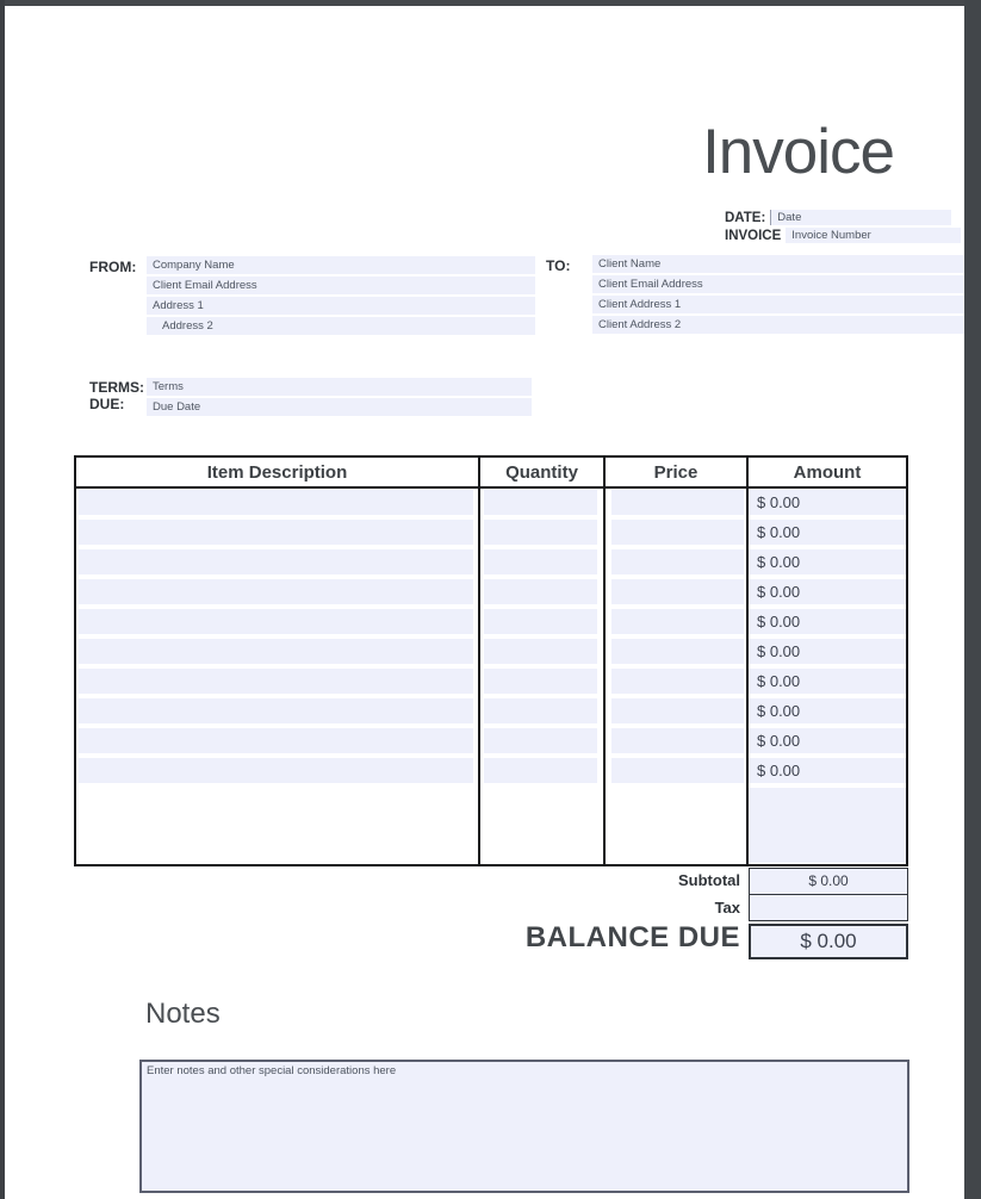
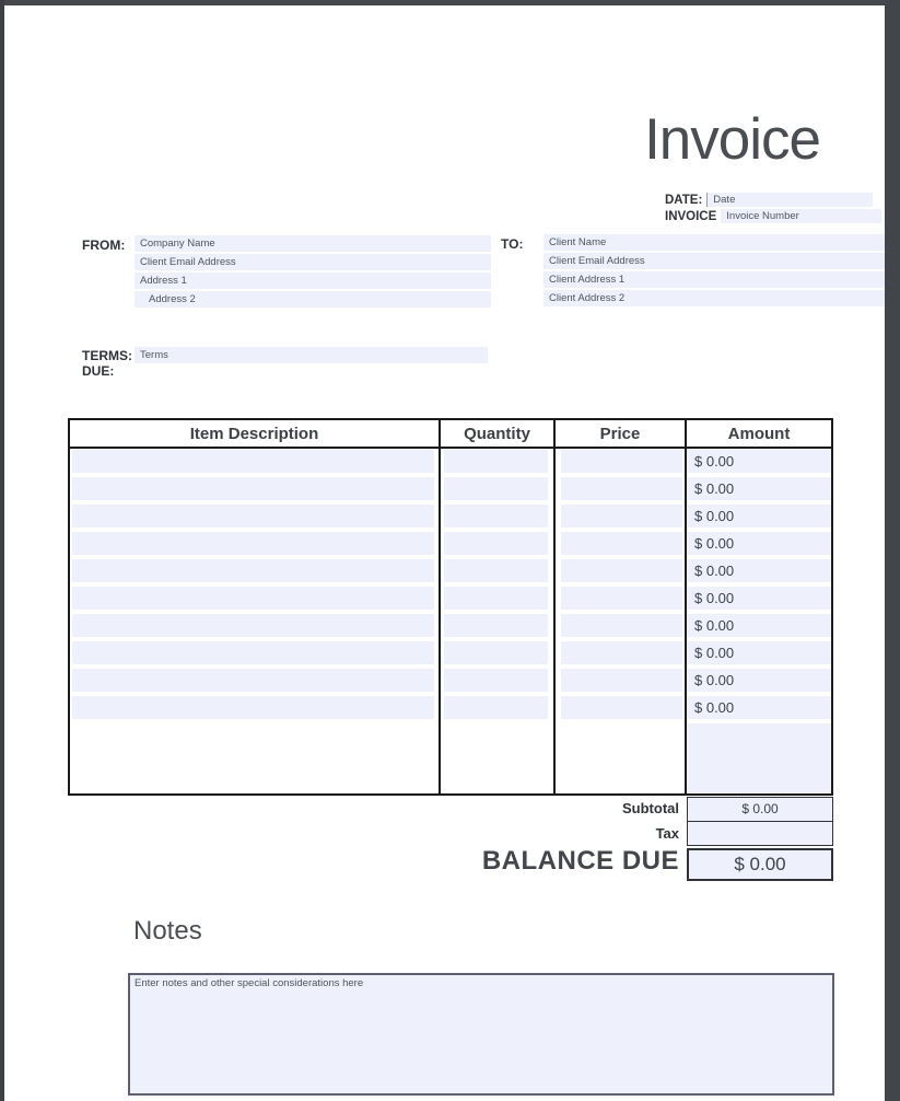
  Invoice
  DATE:
  Date
  INVOICE
  Invoice Number
  FROM:
  Company Name
  Client Email Address
  Address 1
  Address 2
  TO:
  Client Name
  Client Email Address
  Client Address 1
  Client Address 2
  TERMS:
  DUE:
  Terms
- Due Date
  Item Description
  Quantity
  Price
  Amount
  $ 0.00
  $ 0.00
  $ 0.00
  $ 0.00
  $ 0.00
  $ 0.00
  $ 0.00
  $ 0.00
  $ 0.00
  $ 0.00
  Subtotal
  $ 0.00
  Tax
  BALANCE DUE
  $ 0.00
  Notes
  Enter notes and other special considerations here
